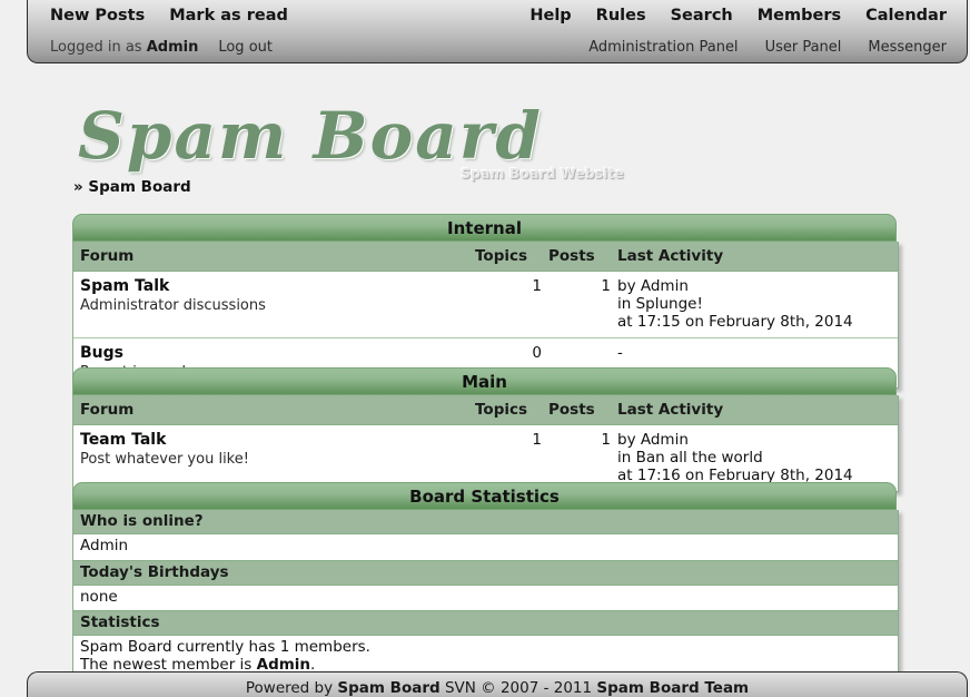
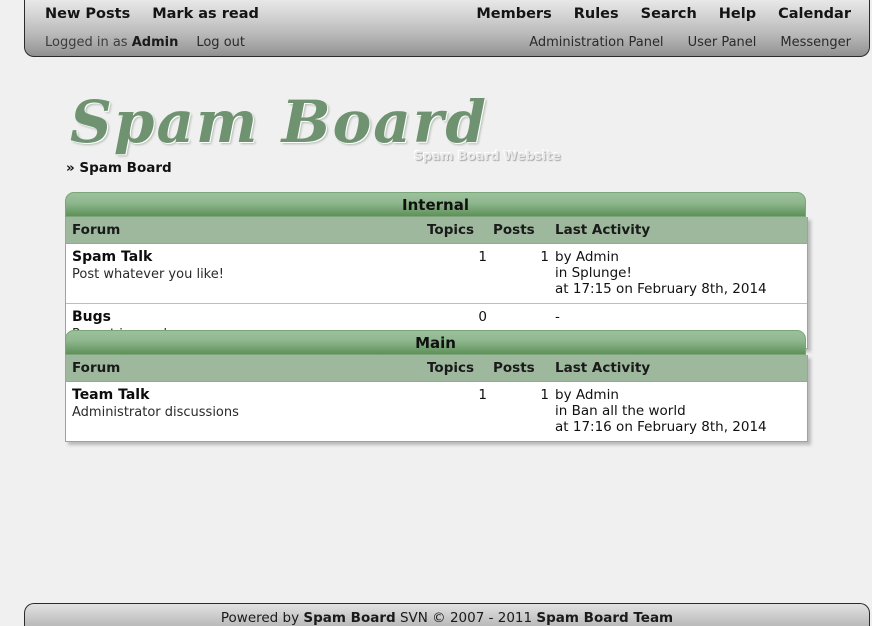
  New Posts
  Mark as read
- Help
+ Members
  Rules
  Search
- Members
+ Help
  Calendar
  Logged in as Admin
  Log out
  Administration Panel
  User Panel
  Messenger
  Spam Board
  Spam Board Website
  » Spam Board
  Internal
  Forum	Topics	Posts	Last Activity
- Spam Talk Administrator discussions	1	1	by Admin in Splunge! at 17:15 on February 8th, 2014
+ Spam Talk Post whatever you like!	1	1	by Admin in Splunge! at 17:15 on February 8th, 2014
  Main
  Forum	Topics	Posts	Last Activity
- Team Talk Post whatever you like!	1	1	by Admin in Ban all the world at 17:16 on February 8th, 2014
+ Team Talk Administrator discussions	1	1	by Admin in Ban all the world at 17:16 on February 8th, 2014
- Board Statistics
- Who is online?
- Admin
- Today's Birthdays
- none
- Statistics
- Spam Board currently has 1 members.
- The newest member is Admin.
  Powered by Spam Board SVN © 2007 - 2011 Spam Board Team
